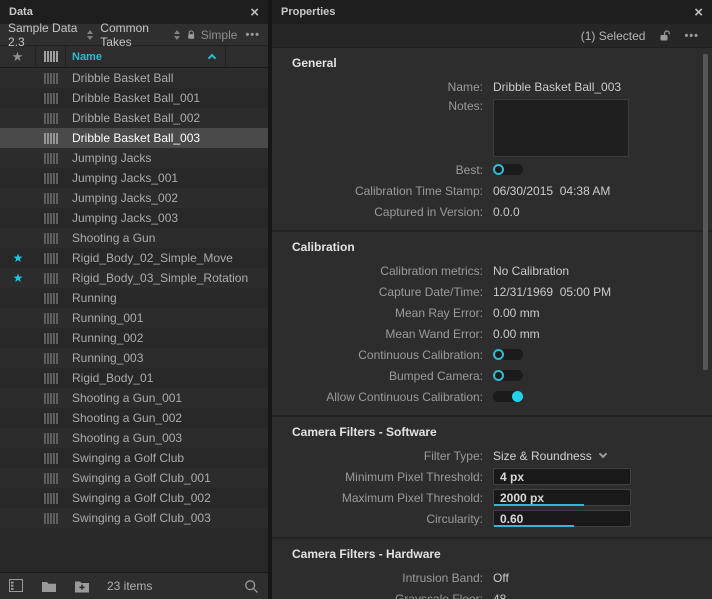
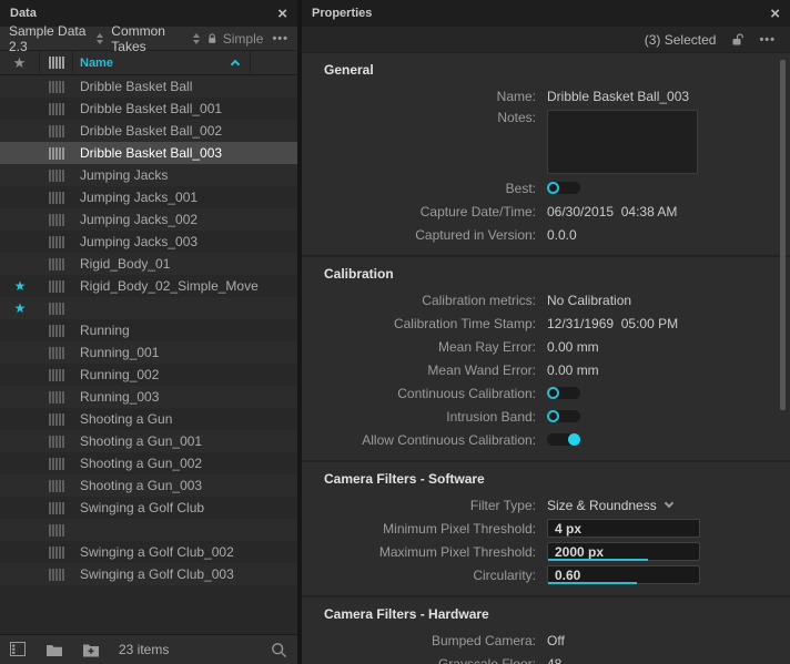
  Data
  ×
  Sample Data 2.3
  Common Takes
  Simple
  •••
  ★
  Name
  Dribble Basket Ball
  Dribble Basket Ball_001
  Dribble Basket Ball_002
  Dribble Basket Ball_003
  Jumping Jacks
  Jumping Jacks_001
  Jumping Jacks_002
  Jumping Jacks_003
- Shooting a Gun
+ Rigid_Body_01
  ★
  Rigid_Body_02_Simple_Move
  ★
- Rigid_Body_03_Simple_Rotation
  Running
  Running_001
  Running_002
  Running_003
- Rigid_Body_01
+ Shooting a Gun
  Shooting a Gun_001
  Shooting a Gun_002
  Shooting a Gun_003
  Swinging a Golf Club
- Swinging a Golf Club_001
  Swinging a Golf Club_002
  Swinging a Golf Club_003
  23 items
  Properties
  ×
- (1) Selected
+ (3) Selected
  •••
  General
  Name:
  Dribble Basket Ball_003
  Notes:
  Best:
- Calibration Time Stamp:
+ Capture Date/Time:
  06/30/2015 04:38 AM
  Captured in Version:
  0.0.0
  Calibration
  Calibration metrics:
  No Calibration
- Capture Date/Time:
+ Calibration Time Stamp:
  12/31/1969 05:00 PM
  Mean Ray Error:
  0.00 mm
  Mean Wand Error:
  0.00 mm
  Continuous Calibration:
- Bumped Camera:
+ Intrusion Band:
  Allow Continuous Calibration:
  Camera Filters - Software
  Filter Type:
  Size & Roundness
  Minimum Pixel Threshold:
  4 px
  Maximum Pixel Threshold:
  2000 px
  Circularity:
  0.60
  Camera Filters - Hardware
- Intrusion Band:
+ Bumped Camera:
  Off
